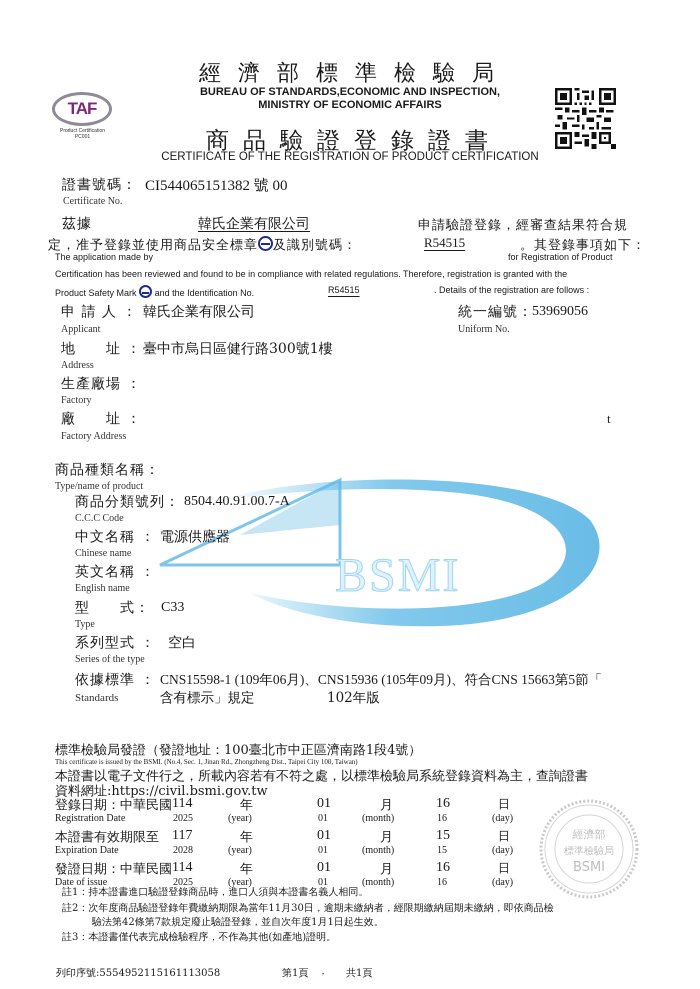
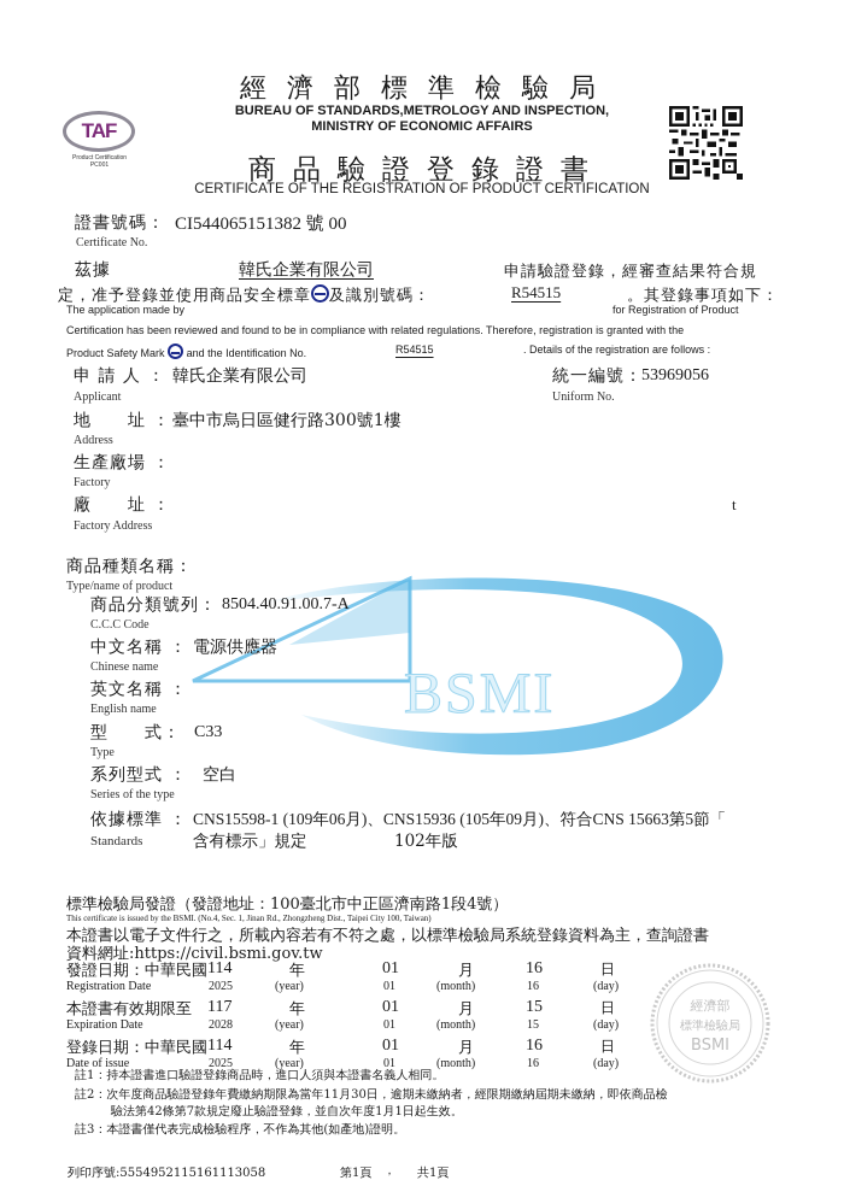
  BSMI
  經濟部標準檢驗局
- BUREAU OF STANDARDS,ECONOMIC AND INSPECTION,
+ BUREAU OF STANDARDS,METROLOGY AND INSPECTION,
  MINISTRY OF ECONOMIC AFFAIRS
  商品驗證登錄證書
  CERTIFICATE OF THE REGISTRATION OF PRODUCT CERTIFICATION
  TAF
  證書號碼：
  CI544065151382 號 00
  Certificate No.
  茲據
  韓氏企業有限公司
  申請驗證登錄，經審查結果符合規
  定，准予登錄並使用商品安全標章 及識別號碼：
  R54515
  。其登錄事項如下：
  The application made by
  for Registration of Product
  Certification has been reviewed and found to be in compliance with related regulations. Therefore, registration is granted with the
  Product Safety Mark and the Identification No.
  R54515
  . Details of the registration are follows :
  申 請 人 ：
  韓氏企業有限公司
  Applicant
  統一編號：
  53969056
  Uniform No.
  地 址 ：
  臺中市烏日區健行路300號1樓
  Address
  生產廠場 ：
  Factory
  廠 址 ：
  Factory Address
  t
  商品種類名稱：
  Type/name of product
  商品分類號列：
  8504.40.91.00.7-A
  C.C.C Code
  中文名稱 ：
  電源供應器
  Chinese name
  英文名稱 ：
  English name
  型 式：
  C33
  Type
  系列型式 ：
  空白
  Series of the type
  依據標準 ：
  CNS15598-1 (109年06月)、CNS15936 (105年09月)、符合CNS 15663第5節「
  Standards
  含有標示」規定
  102年版
  標準檢驗局發證（發證地址：100臺北市中正區濟南路1段4號）
  This certificate is issued by the BSMI. (No.4, Sec. 1, Jinan Rd., Zhongzheng Dist., Taipei City 100, Taiwan)
  本證書以電子文件行之，所載內容若有不符之處，以標準檢驗局系統登錄資料為主，查詢證書
  資料網址:https://civil.bsmi.gov.tw
  經濟部
  標準檢驗局
  BSMI
- 登錄日期：中華民國
+ 發證日期：中華民國
  114
  年
  01
  月
  16
  日
  Registration Date
  2025
  (year)
  01
  (month)
  16
  (day)
  本證書有效期限至
  117
  年
  01
  月
  15
  日
  Expiration Date
  2028
  (year)
  01
  (month)
  15
  (day)
- 發證日期：中華民國
+ 登錄日期：中華民國
  114
  年
  01
  月
  16
  日
  Date of issue
  2025
  (year)
  01
  (month)
  16
  (day)
  註1：持本證書進口驗證登錄商品時，進口人須與本證書名義人相同。
  註2：次年度商品驗證登錄年費繳納期限為當年11月30日，逾期未繳納者，經限期繳納屆期未繳納，即依商品檢
  驗法第42條第7款規定廢止驗證登錄，並自次年度1月1日起生效。
  註3：本證書僅代表完成檢驗程序，不作為其他(如產地)證明。
  列印序號:5554952115161113058
  第1頁
  ，
  共1頁
